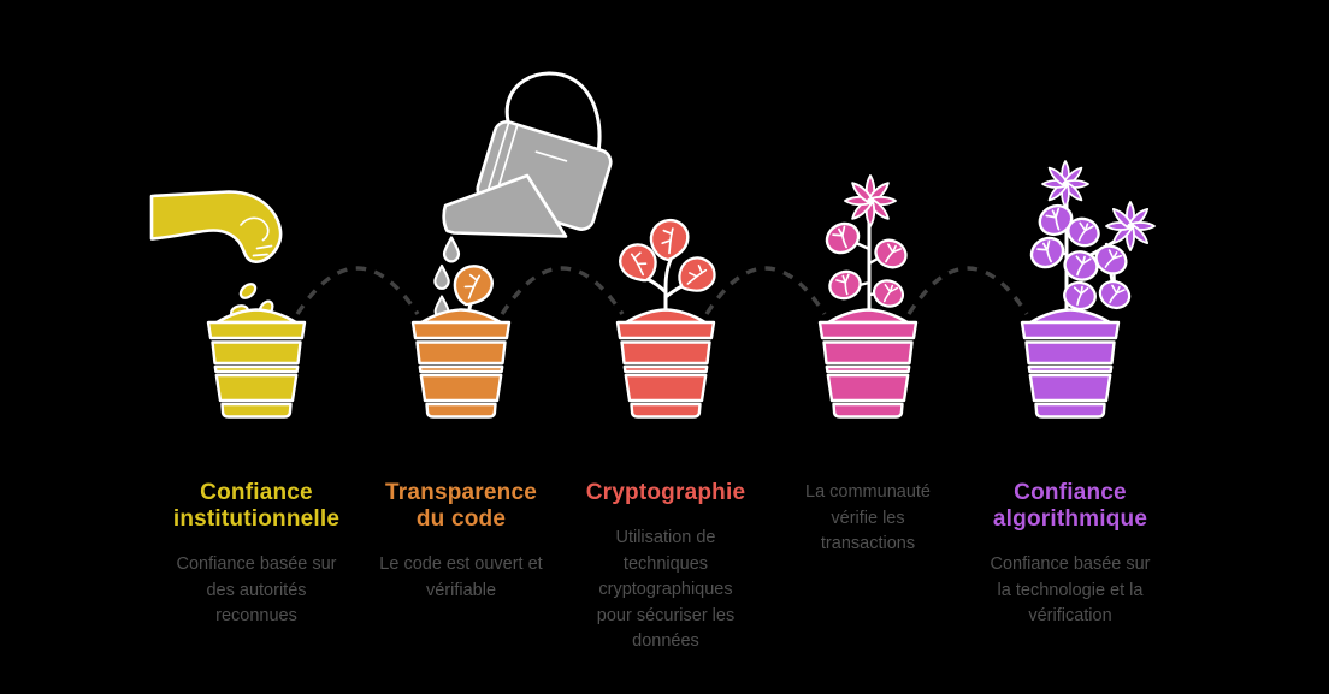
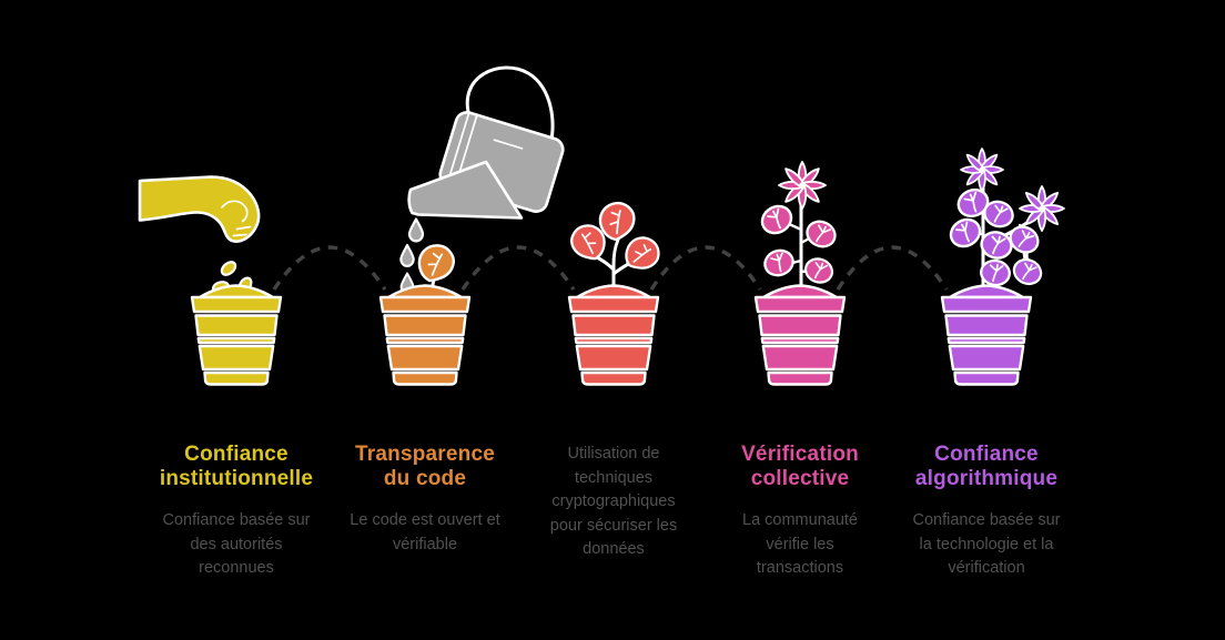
  Confiance
  institutionnelle
  Confiance basée sur
  des autorités
  reconnues
  Transparence
  du code
  Le code est ouvert et
  vérifiable
- Cryptographie
  Utilisation de
  techniques
  cryptographiques
  pour sécuriser les
  données
+ Vérification
+ collective
  La communauté
  vérifie les
  transactions
  Confiance
  algorithmique
  Confiance basée sur
  la technologie et la
  vérification
